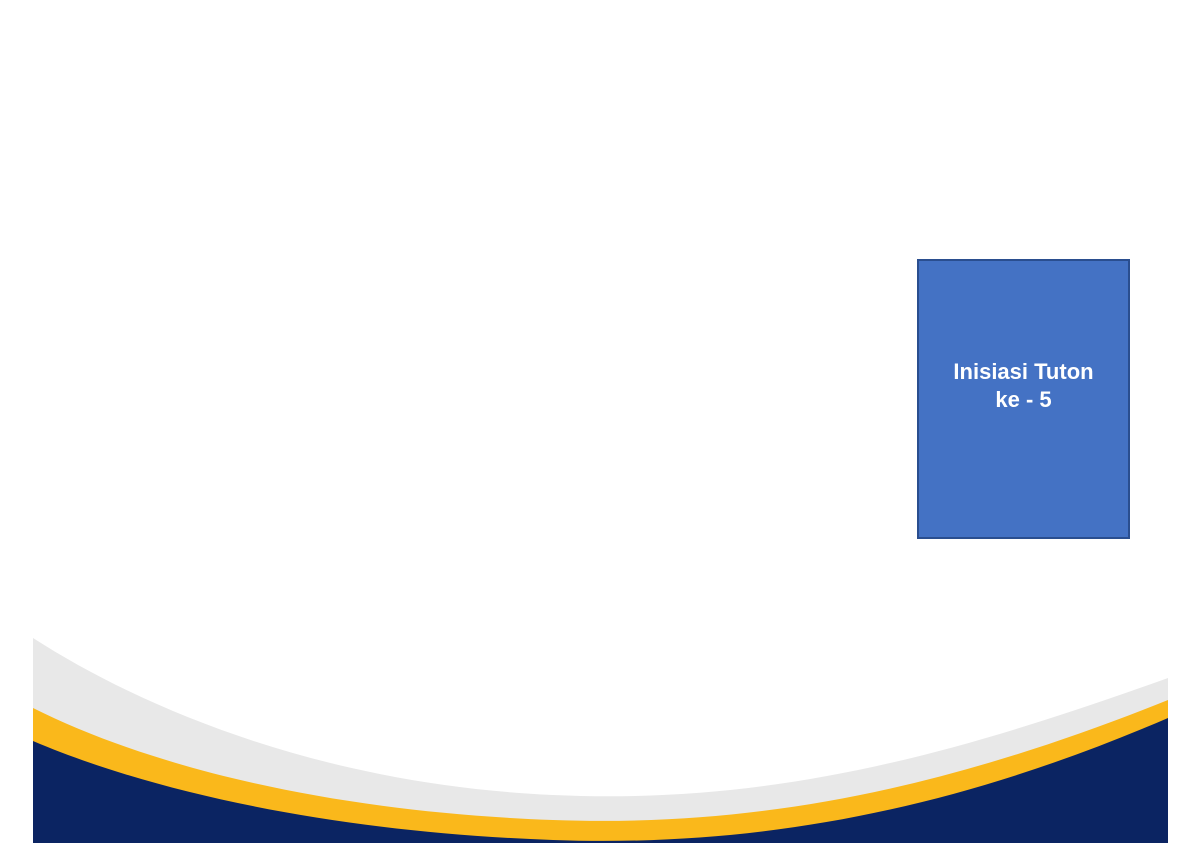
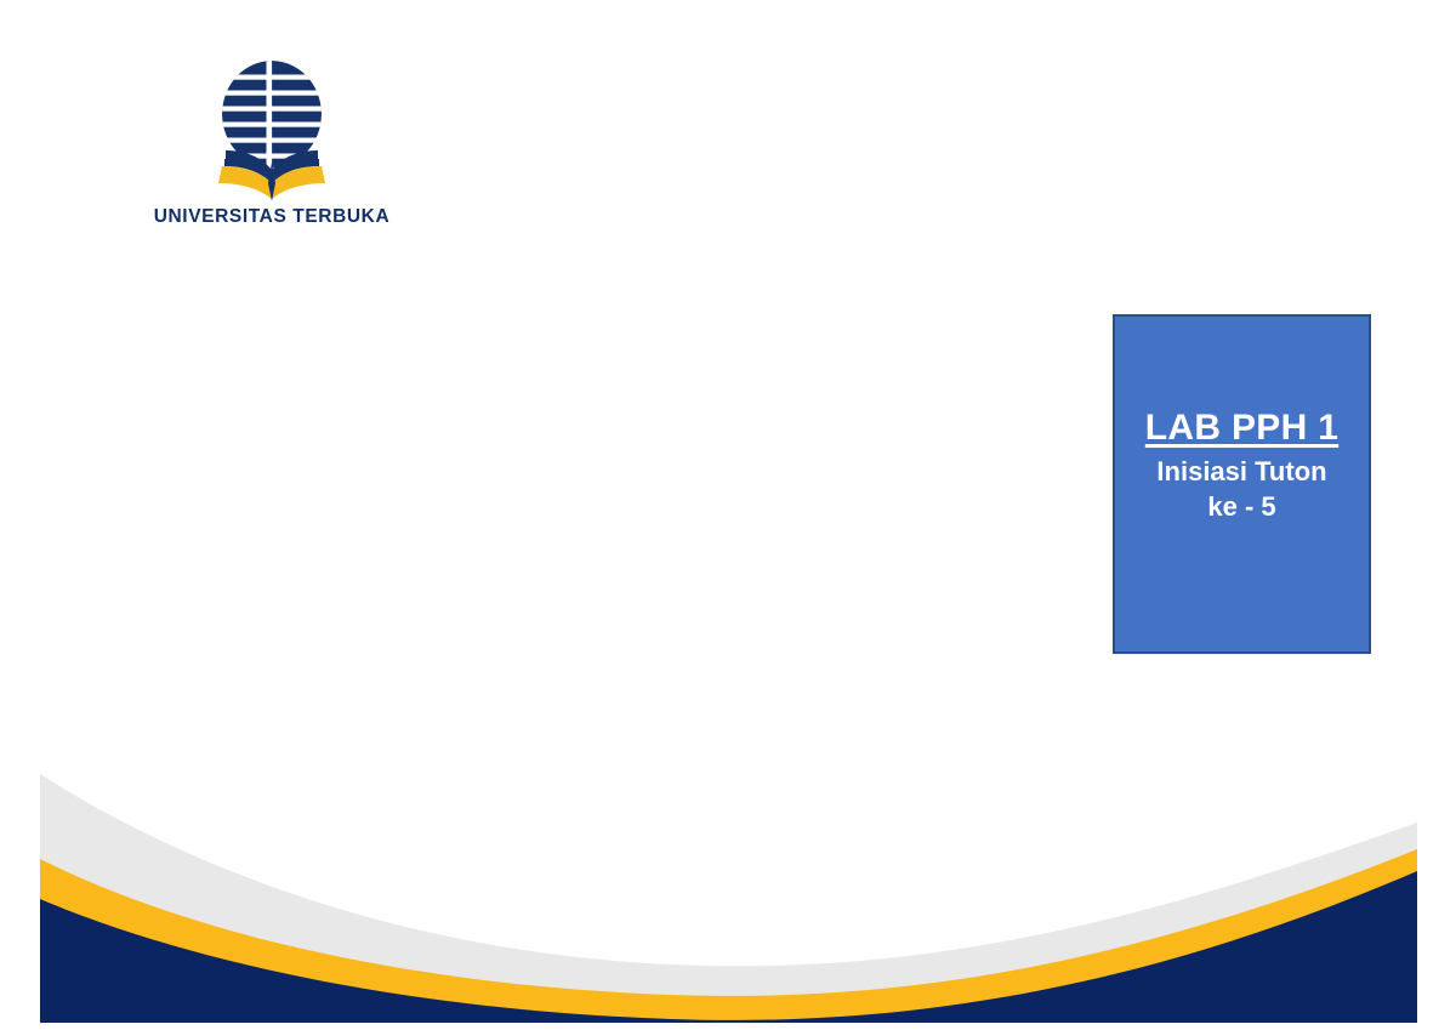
+ UNIVERSITAS TERBUKA
+ LAB PPH 1
  Inisiasi Tuton
  ke - 5
